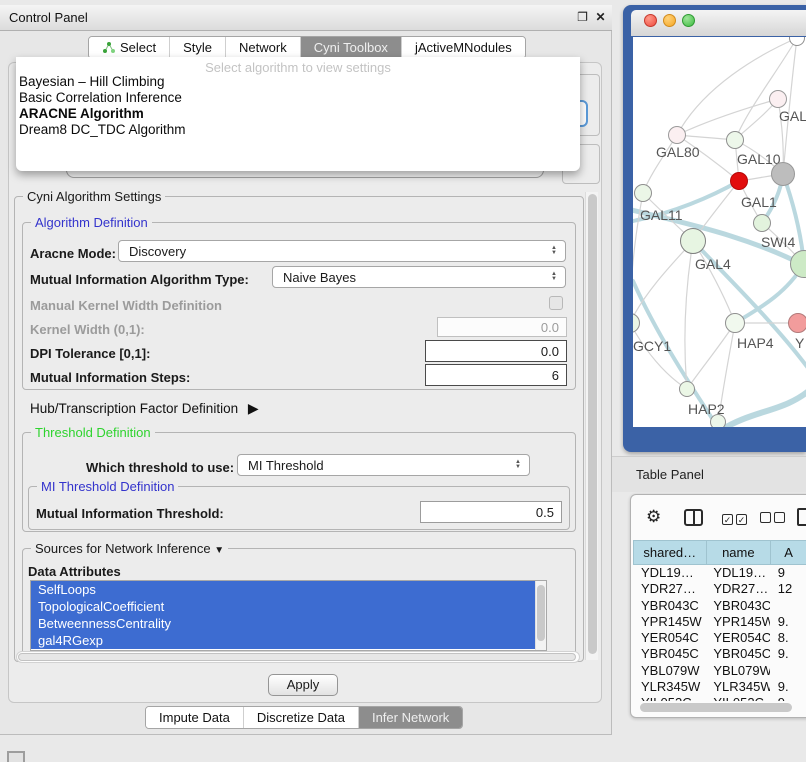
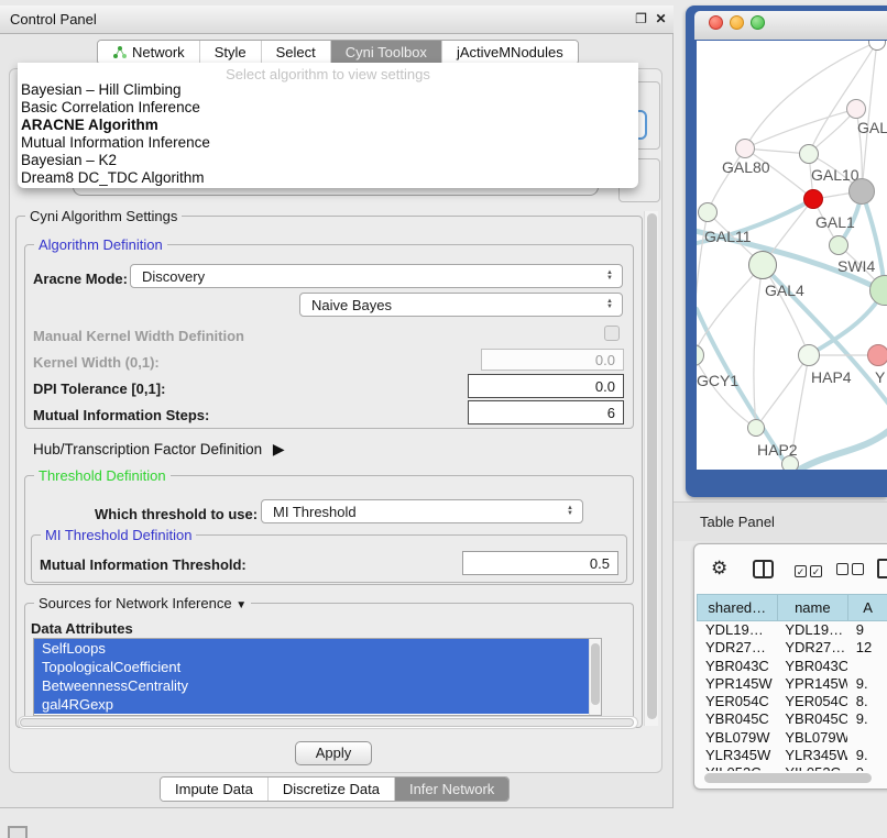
  Control Panel
  ❐
  ✕
- Select
+ Network
  Style
- Network
+ Select
  Cyni Toolbox
  jActiveMNodules
  Cyni Algorithm Settings
  Algorithm Definition
  Aracne Mode:
  Discovery
- Mutual Information Algorithm Type:
  Naive Bayes
  Manual Kernel Width Definition
  Kernel Width (0,1):
  0.0
  DPI Tolerance [0,1]:
  0.0
  Mutual Information Steps:
  6
  Hub/Transcription Factor Definition ▶
  Threshold Definition
  Which threshold to use:
  MI Threshold
  MI Threshold Definition
  Mutual Information Threshold:
  0.5
  Sources for Network Inference ▼
  Data Attributes
  SelfLoops
  TopologicalCoefficient
  BetweennessCentrality
  gal4RGexp
  Apply
  Impute Data
  Discretize Data
  Infer Network
  Select algorithm to view settings
  Bayesian – Hill Climbing
  Basic Correlation Inference
  ARACNE Algorithm
+ Mutual Information Inference
+ Bayesian – K2
  Dream8 DC_TDC Algorithm
  GAL
  GAL80
  GAL10
  GAL1
  GAL11
  SWI4
  GAL4
  GCY1
  HAP4
  Y
  HAP2
  Table Panel
  ⚙
  ✓ ✓
  shared…
  name
  A
  YDL19…
  YDL19…
  9
  YDR27…
  YDR27…
  12
  YBR043C
  YBR043C
  YPR145W
  YPR145W
  9.
  YER054C
  YER054C
  8.
  YBR045C
  YBR045C
  9.
  YBL079W
  YBL079W
  YLR345W
  YLR345W
  9.
